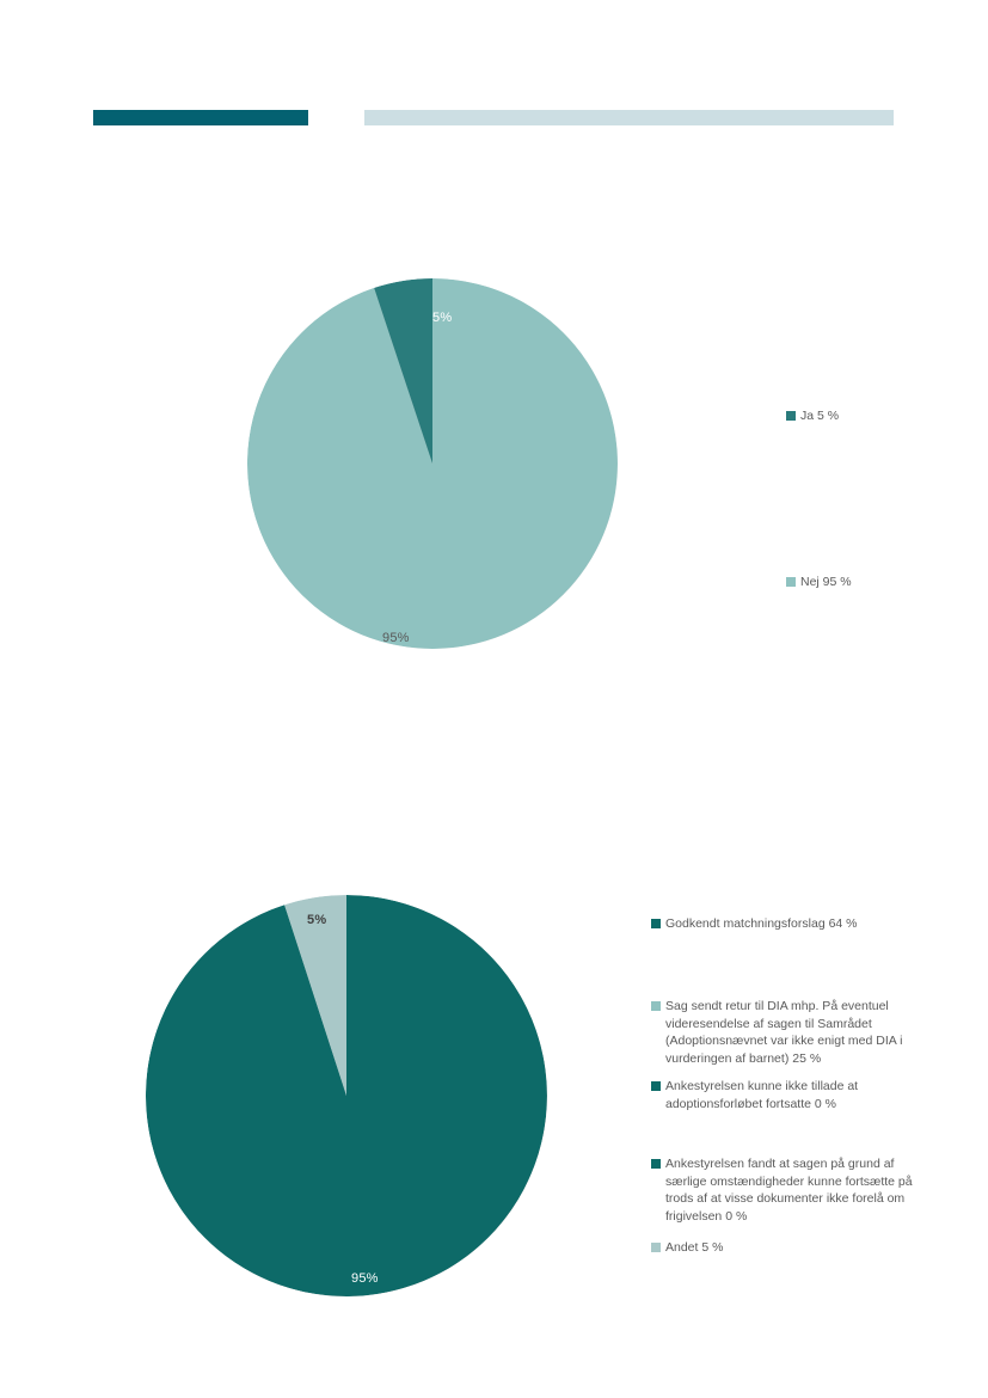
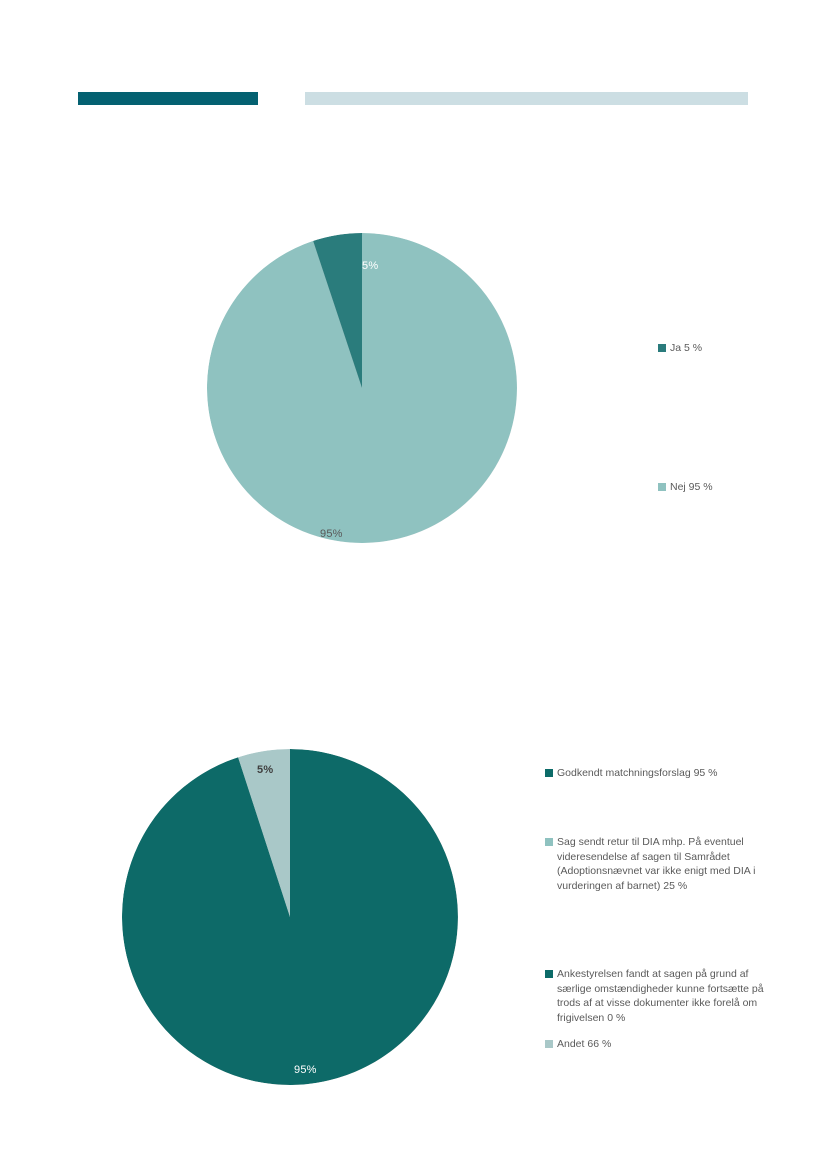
  5%
  95%
  Ja 5 %
  Nej 95 %
  5%
  95%
- Godkendt matchningsforslag 64 %
+ Godkendt matchningsforslag 95 %
  Sag sendt retur til DIA mhp. På eventuel videresendelse af sagen til Samrådet (Adoptionsnævnet var ikke enigt med DIA i vurderingen af barnet) 25 %
- Ankestyrelsen kunne ikke tillade at adoptionsforløbet fortsatte 0 %
  Ankestyrelsen fandt at sagen på grund af særlige omstændigheder kunne fortsætte på trods af at visse dokumenter ikke forelå om frigivelsen 0 %
- Andet 5 %
+ Andet 66 %
